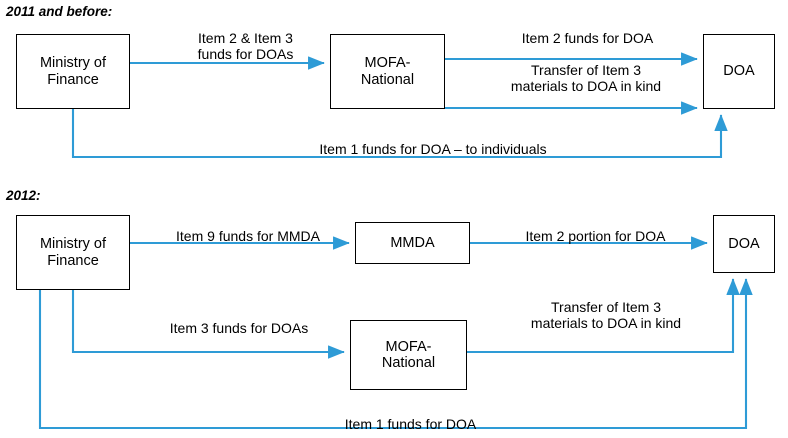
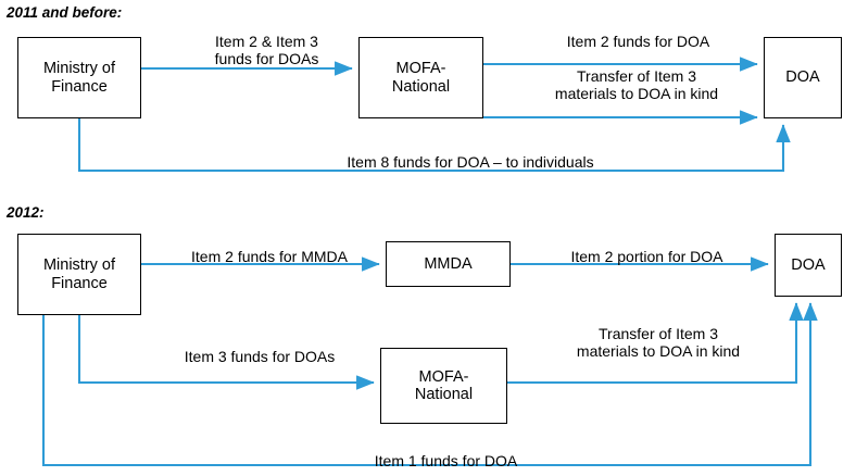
  2011 and before:
  2012:
  Ministry of
  Finance
  MOFA-
  National
  DOA
  Ministry of
  Finance
  MMDA
  MOFA-
  National
  DOA
  Item 2 & Item 3
  funds for DOAs
  Item 2 funds for DOA
  Transfer of Item 3
  materials to DOA in kind
- Item 1 funds for DOA – to individuals
+ Item 8 funds for DOA – to individuals
- Item 9 funds for MMDA
+ Item 2 funds for MMDA
  Item 2 portion for DOA
  Item 3 funds for DOAs
  Transfer of Item 3
  materials to DOA in kind
  Item 1 funds for DOA
